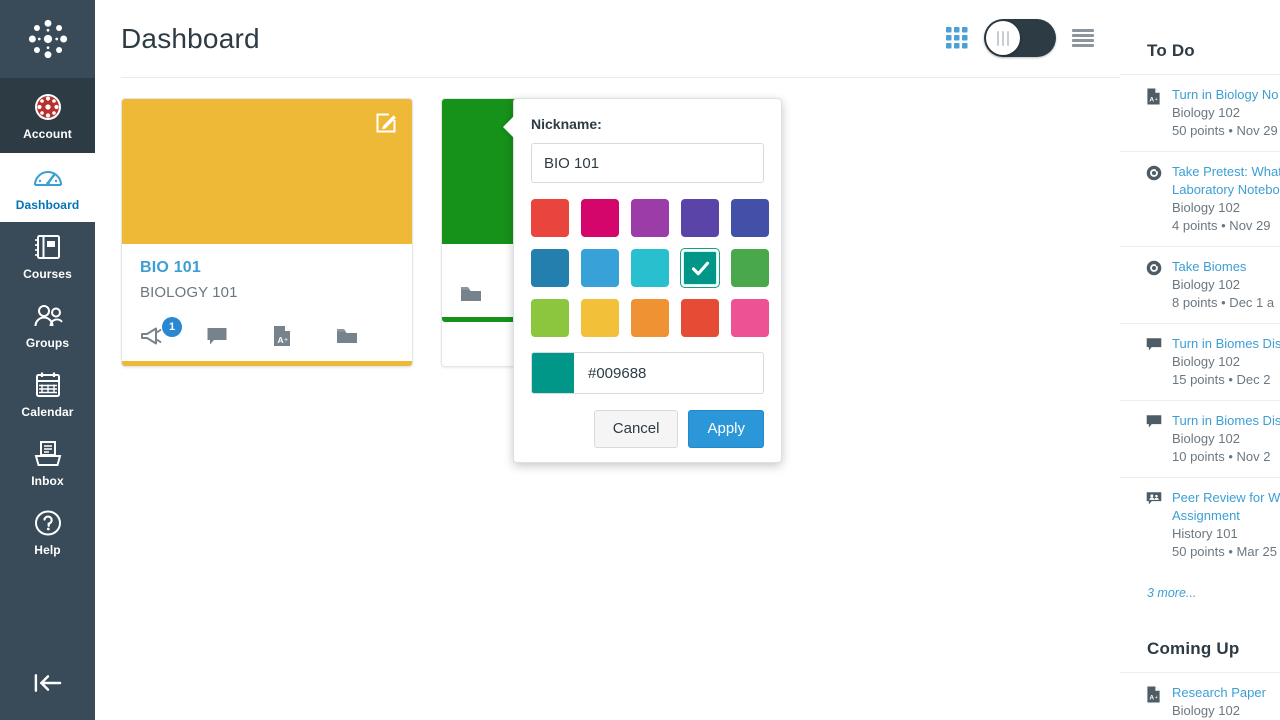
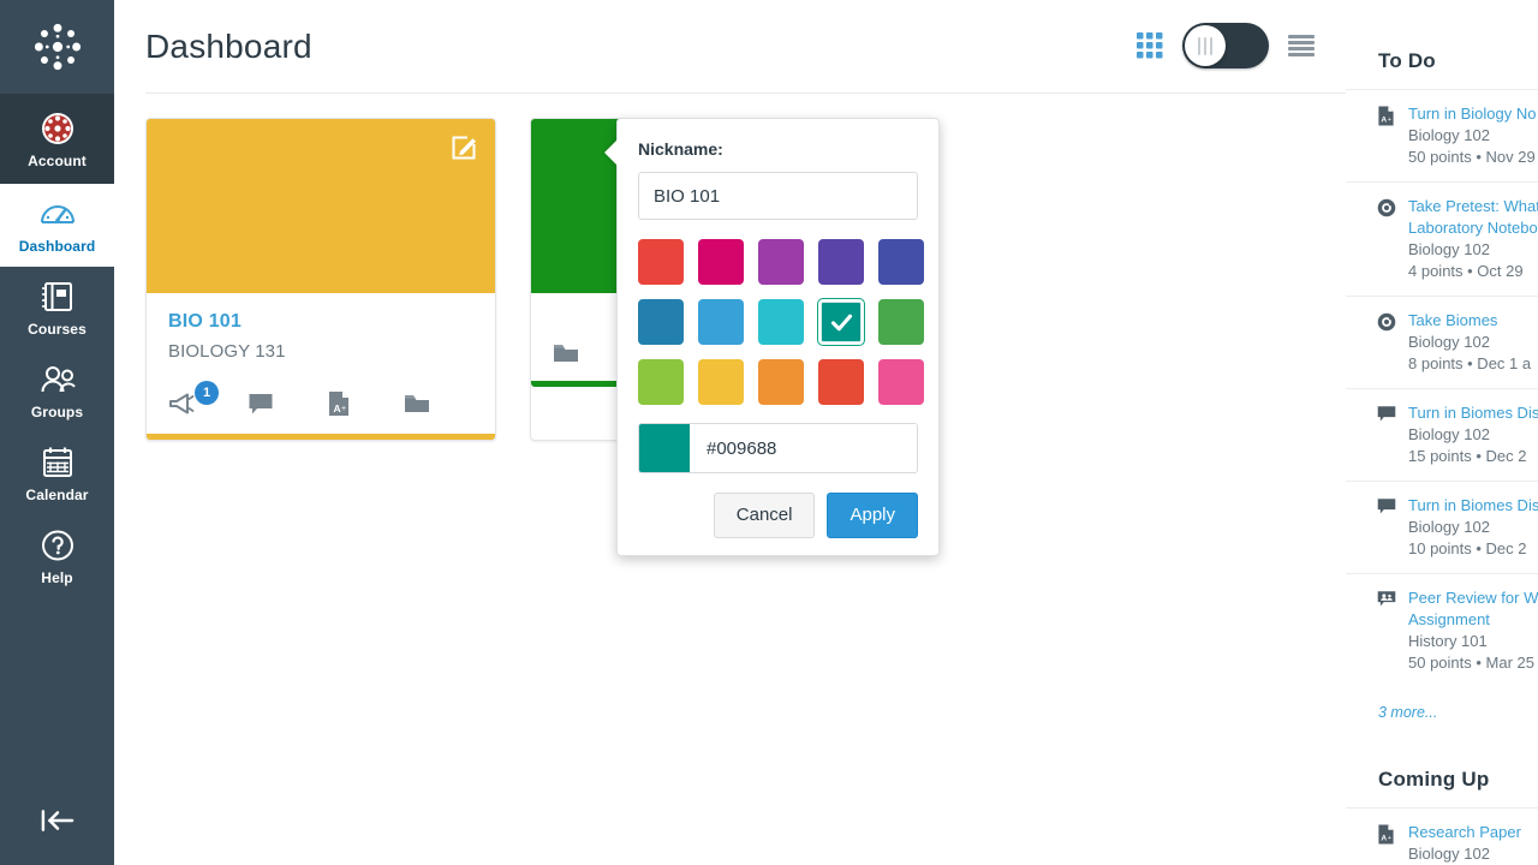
  Account
  Dashboard
  Courses
  Groups
  Calendar
- Inbox
  Help
  Dashboard
  BIO 101
- BIOLOGY 101
+ BIOLOGY 131
  1
  A
  Nickname:
  BIO 101
  #009688
  Cancel
  Apply
  To Do
  Turn in Biology No
  Biology 102
  50 points • Nov 29
  Take Pretest: Wha
  Laboratory Notebo
  Biology 102
- 4 points • Nov 29
+ 4 points • Oct 29
  Take Biomes
  Biology 102
  8 points • Dec 1 a
  Turn in Biomes Dis
  Biology 102
  15 points • Dec 2
  Turn in Biomes Dis
  Biology 102
- 10 points • Nov 2
+ 10 points • Dec 2
  Peer Review for W
  Assignment
  History 101
  50 points • Mar 25
  3 more...
  Coming Up
  Research Paper
  Biology 102
